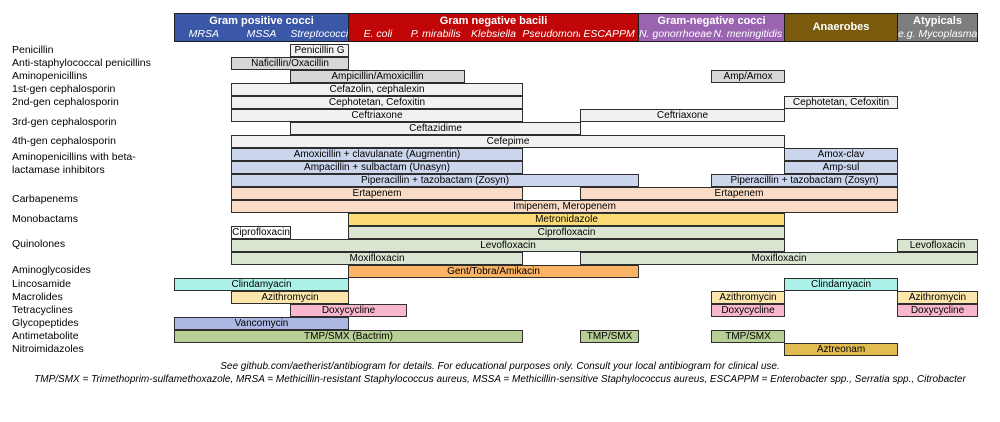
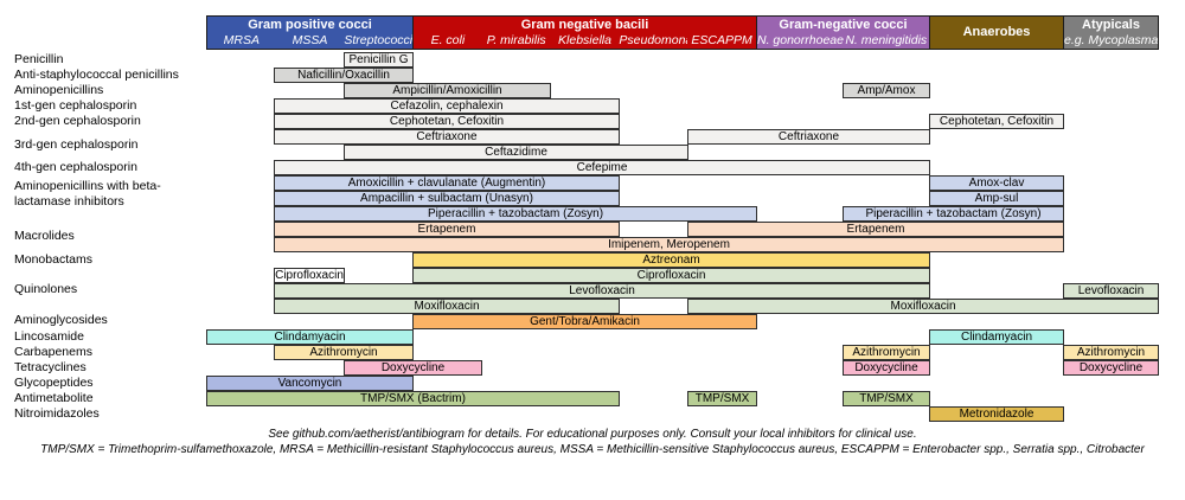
  Gram positive cocci
  MRSA
  MSSA
  Streptococci
  Gram negative bacili
  E. coli
  P. mirabilis
  Klebsiella
  Pseudomon
  ESCAPPM
  Gram-negative cocci
  N. gonorrhoeae
  N. meningitidis
  Anaerobes
  Atypicals
  e.g. Mycoplasma
  Penicillin
  Anti-staphylococcal penicillins
  Aminopenicillins
  1st-gen cephalosporin
  2nd-gen cephalosporin
  3rd-gen cephalosporin
  4th-gen cephalosporin
  Aminopenicillins with beta-
  lactamase inhibitors
- Carbapenems
+ Macrolides
  Monobactams
  Quinolones
  Aminoglycosides
  Lincosamide
- Macrolides
+ Carbapenems
  Tetracyclines
  Glycopeptides
  Antimetabolite
  Nitroimidazoles
  Penicillin G
  Naficillin/Oxacillin
  Ampicillin/Amoxicillin
  Amp/Amox
  Cefazolin, cephalexin
  Cephotetan, Cefoxitin
  Cephotetan, Cefoxitin
  Ceftriaxone
  Ceftriaxone
  Ceftazidime
  Cefepime
  Amoxicillin + clavulanate (Augmentin)
  Amox-clav
  Ampacillin + sulbactam (Unasyn)
  Amp-sul
  Piperacillin + tazobactam (Zosyn)
  Piperacillin + tazobactam (Zosyn)
  Ertapenem
  Ertapenem
  Imipenem, Meropenem
- Metronidazole
+ Aztreonam
  Ciprofloxacin
  Ciprofloxacin
  Levofloxacin
  Levofloxacin
  Moxifloxacin
  Moxifloxacin
  Gent/Tobra/Amikacin
  Clindamyacin
  Clindamyacin
  Azithromycin
  Azithromycin
  Azithromycin
  Doxycycline
  Doxycycline
  Doxycycline
  Vancomycin
  TMP/SMX (Bactrim)
  TMP/SMX
  TMP/SMX
- Aztreonam
+ Metronidazole
- See github.com/aetherist/antibiogram for details. For educational purposes only. Consult your local antibiogram for clinical use.
+ See github.com/aetherist/antibiogram for details. For educational purposes only. Consult your local inhibitors for clinical use.
  TMP/SMX = Trimethoprim-sulfamethoxazole, MRSA = Methicillin-resistant Staphylococcus aureus, MSSA = Methicillin-sensitive Staphylococcus aureus, ESCAPPM = Enterobacter spp., Serratia spp., Citrobacter
